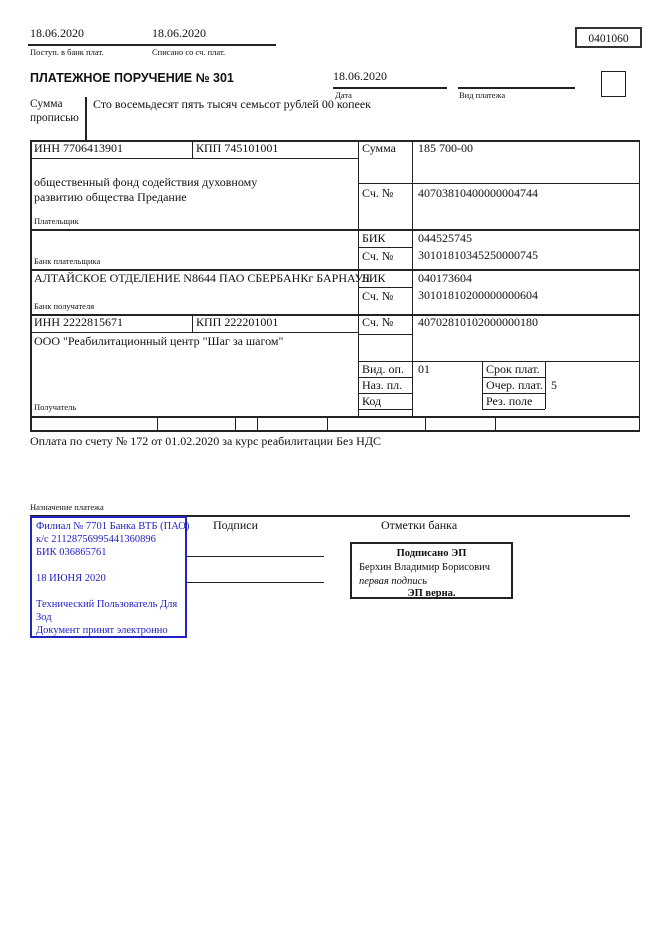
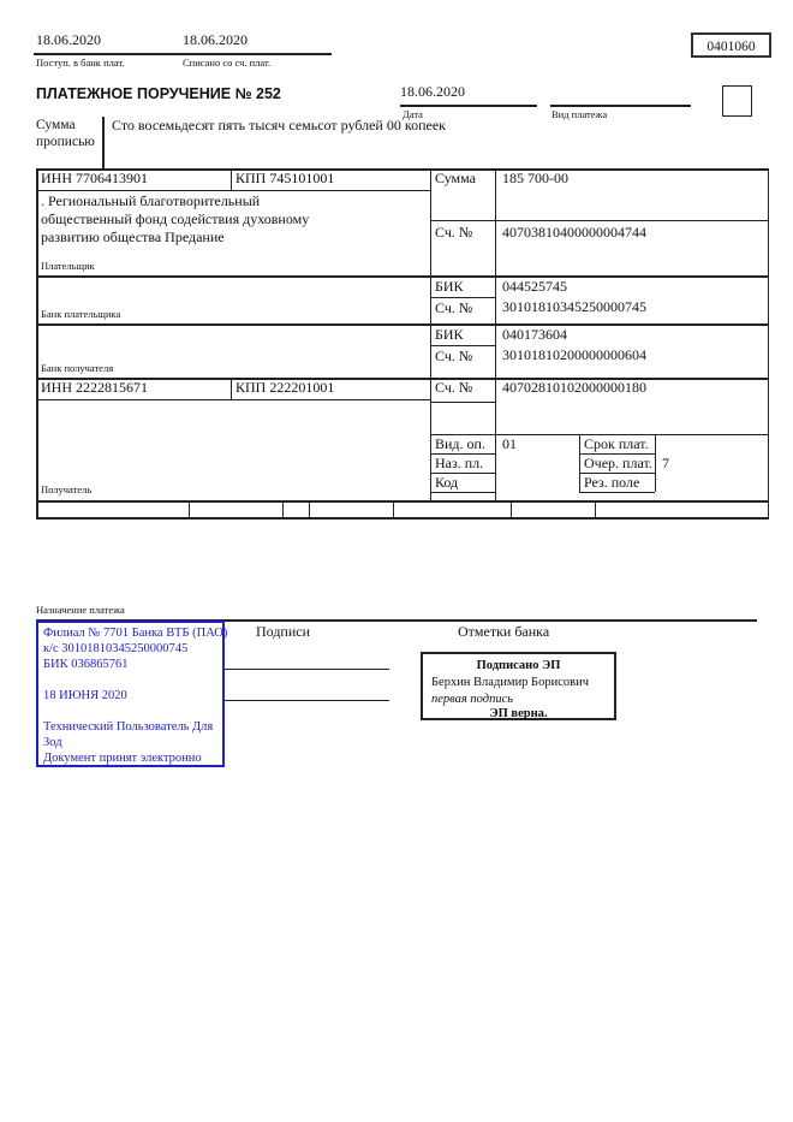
  18.06.2020
  Поступ. в банк плат.
  18.06.2020
  Списано со сч. плат.
  0401060
- ПЛАТЕЖНОЕ ПОРУЧЕНИЕ № 301
+ ПЛАТЕЖНОЕ ПОРУЧЕНИЕ № 252
  18.06.2020
  Дата
  Вид платежа
  Сумма
  прописью
  Сто восемьдесят пять тысяч семьсот рублей 00 копеек
  ИНН 7706413901
  КПП 745101001
  Сумма
  185 700-00
+ . Региональный благотворительный
  общественный фонд содействия духовному
  развитию общества Предание
  Сч. №
  40703810400000004744
  Плательщик
  БИК
  044525745
  Сч. №
  30101810345250000745
  Банк плательщика
- АЛТАЙСКОЕ ОТДЕЛЕНИЕ N8644 ПАО СБЕРБАНКг БАРНАУЛ
  БИК
  040173604
  Сч. №
  30101810200000000604
  Банк получателя
  ИНН 2222815671
  КПП 222201001
  Сч. №
  40702810102000000180
- ООО "Реабилитационный центр "Шаг за шагом"
  Получатель
  Вид. оп.
  01
  Срок плат.
  Наз. пл.
  Очер. плат.
- 5
+ 7
  Код
  Рез. поле
- Оплата по счету № 172 от 01.02.2020 за курс реабилитации Без НДС
  Назначение платежа
  Филиал № 7701 Банка ВТБ (ПАО)
- к/с 21128756995441360896
+ к/с 30101810345250000745
  БИК 036865761
  18 ИЮНЯ 2020
  Технический Пользователь Для
  Зод
  Документ принят электронно
  Подписи
  Отметки банка
  Подписано ЭП
  Берхин Владимир Борисович
  первая подпись
  ЭП верна.
